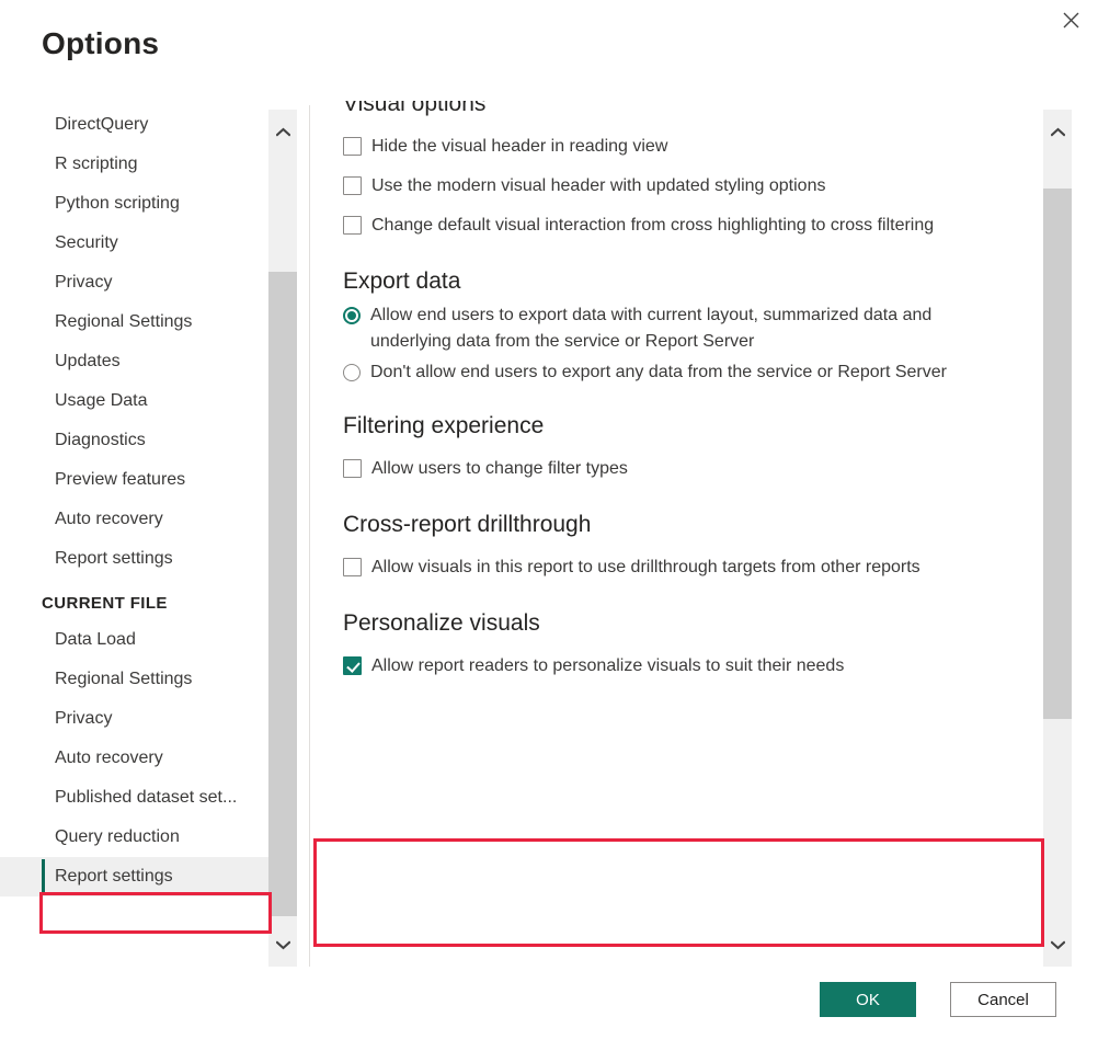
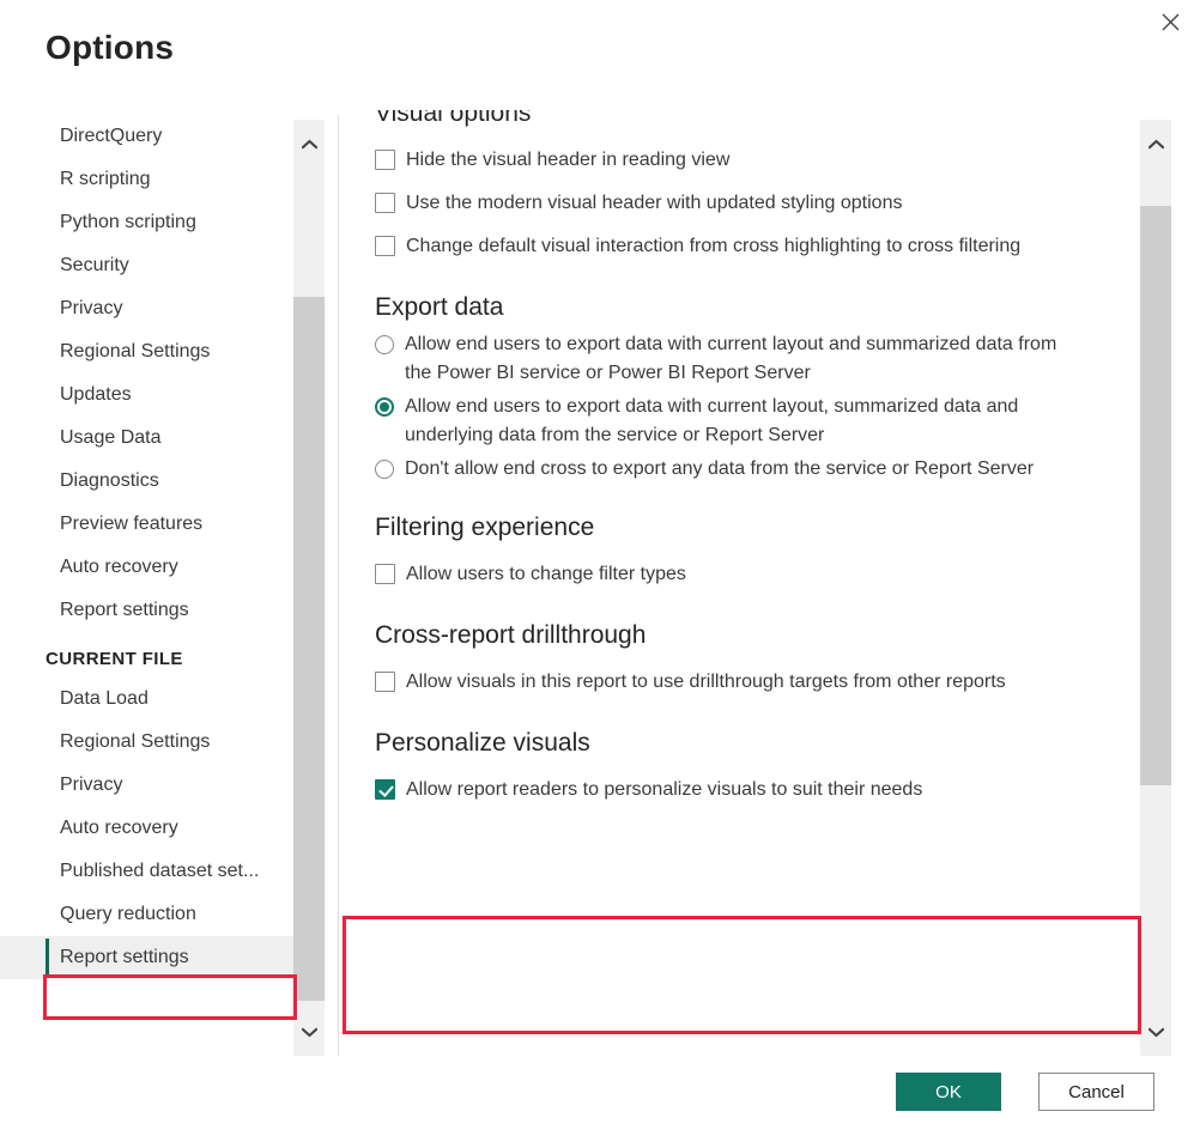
  Options
  DirectQuery
  R scripting
  Python scripting
  Security
  Privacy
  Regional Settings
  Updates
  Usage Data
  Diagnostics
  Preview features
  Auto recovery
  Report settings
  CURRENT FILE
  Data Load
  Regional Settings
  Privacy
  Auto recovery
  Published dataset set...
  Query reduction
  Report settings
  Visual options
  Hide the visual header in reading view
  Use the modern visual header with updated styling options
  Change default visual interaction from cross highlighting to cross filtering
  Export data
+ Allow end users to export data with current layout and summarized data from the Power BI service or Power BI Report Server
  Allow end users to export data with current layout, summarized data and underlying data from the service or Report Server
- Don't allow end users to export any data from the service or Report Server
+ Don't allow end cross to export any data from the service or Report Server
  Filtering experience
  Allow users to change filter types
  Cross-report drillthrough
  Allow visuals in this report to use drillthrough targets from other reports
  Personalize visuals
  Allow report readers to personalize visuals to suit their needs
  OK
  Cancel
